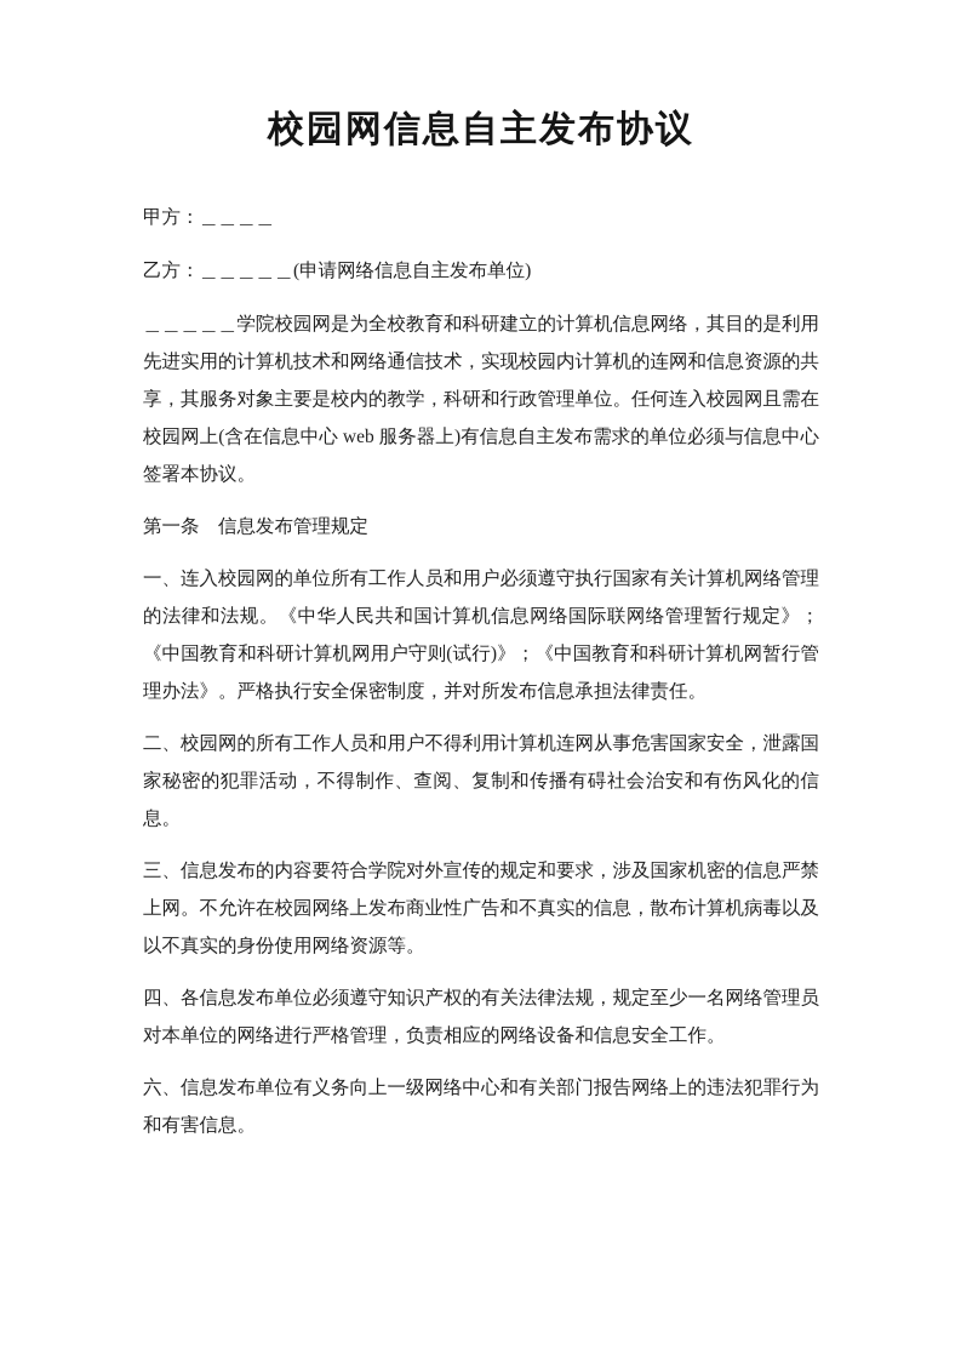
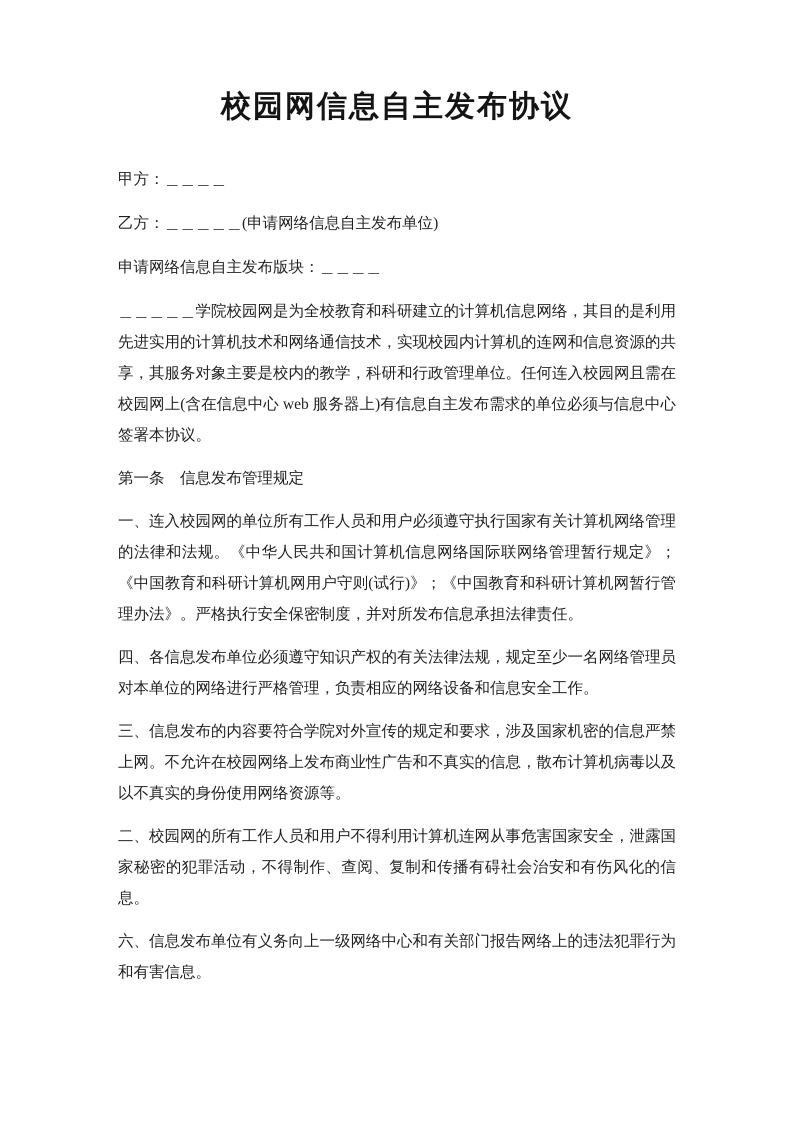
  校园网信息自主发布协议
  甲方：＿＿＿＿
  乙方：＿＿＿＿＿(申请网络信息自主发布单位)
+ 申请网络信息自主发布版块：＿＿＿＿
  ＿＿＿＿＿学院校园网是为全校教育和科研建立的计算机信息网络，其目的是利用先进实用的计算机技术和网络通信技术，实现校园内计算机的连网和信息资源的共享，其服务对象主要是校内的教学，科研和行政管理单位。任何连入校园网且需在校园网上(含在信息中心 web 服务器上)有信息自主发布需求的单位必须与信息中心签署本协议。
  第一条 信息发布管理规定
  一、连入校园网的单位所有工作人员和用户必须遵守执行国家有关计算机网络管理的法律和法规。《中华人民共和国计算机信息网络国际联网络管理暂行规定》；《中国教育和科研计算机网用户守则(试行)》；《中国教育和科研计算机网暂行管理办法》。严格执行安全保密制度，并对所发布信息承担法律责任。
- 二、校园网的所有工作人员和用户不得利用计算机连网从事危害国家安全，泄露国家秘密的犯罪活动，不得制作、查阅、复制和传播有碍社会治安和有伤风化的信息。
+ 四、各信息发布单位必须遵守知识产权的有关法律法规，规定至少一名网络管理员对本单位的网络进行严格管理，负责相应的网络设备和信息安全工作。
  三、信息发布的内容要符合学院对外宣传的规定和要求，涉及国家机密的信息严禁上网。不允许在校园网络上发布商业性广告和不真实的信息，散布计算机病毒以及以不真实的身份使用网络资源等。
- 四、各信息发布单位必须遵守知识产权的有关法律法规，规定至少一名网络管理员对本单位的网络进行严格管理，负责相应的网络设备和信息安全工作。
+ 二、校园网的所有工作人员和用户不得利用计算机连网从事危害国家安全，泄露国家秘密的犯罪活动，不得制作、查阅、复制和传播有碍社会治安和有伤风化的信息。
  六、信息发布单位有义务向上一级网络中心和有关部门报告网络上的违法犯罪行为和有害信息。
